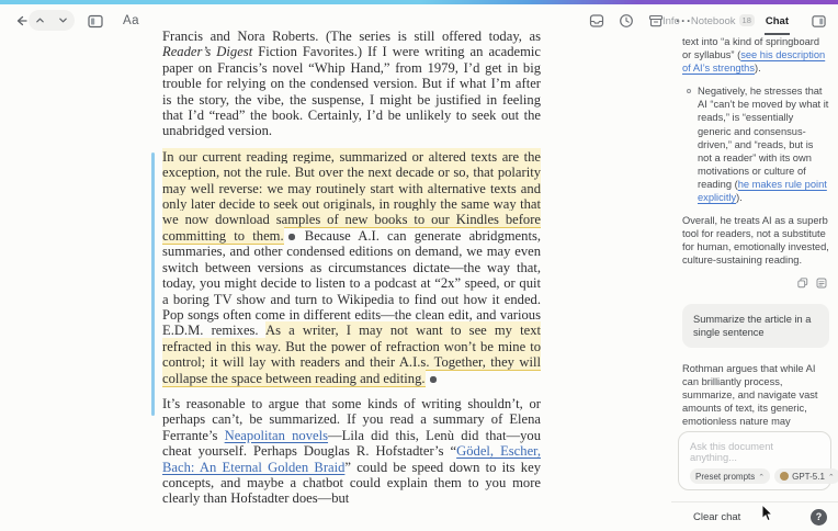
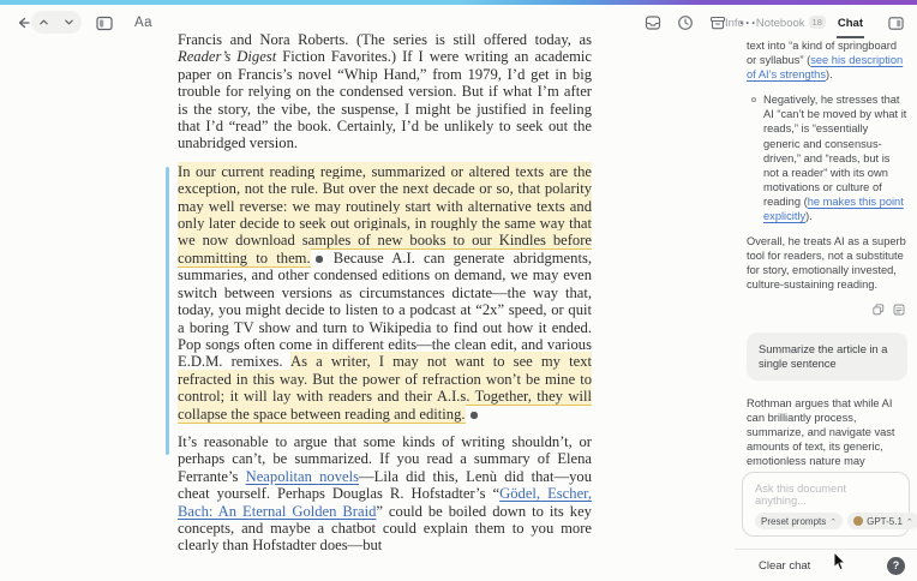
  Aa
  ···
  Info
  Notebook 18
  Chat
  Francis and Nora Roberts. (The series is still offered today, as Reader’s Digest Fiction Favorites.) If I were writing an academic paper on Francis’s novel “Whip Hand,” from 1979, I’d get in big trouble for relying on the condensed version. But if what I’m after is the story, the vibe, the suspense, I might be justified in feeling that I’d “read” the book. Certainly, I’d be unlikely to seek out the unabridged version.
  In our current reading regime, summarized or altered texts are the exception, not the rule. But over the next decade or so, that polarity may well reverse: we may routinely start with alternative texts and only later decide to seek out originals, in roughly the same way that we now download samples of new books to our Kindles before committing to them. Because A.I. can generate abridgments, summaries, and other condensed editions on demand, we may even switch between versions as circumstances dictate—the way that, today, you might decide to listen to a podcast at “2x” speed, or quit a boring TV show and turn to Wikipedia to find out how it ended. Pop songs often come in different edits—the clean edit, and various E.D.M. remixes. As a writer, I may not want to see my text refracted in this way. But the power of refraction won’t be mine to control; it will lay with readers and their A.I.s. Together, they will collapse the space between reading and editing.
- It’s reasonable to argue that some kinds of writing shouldn’t, or perhaps can’t, be summarized. If you read a summary of Elena Ferrante’s Neapolitan novels—Lila did this, Lenù did that—you cheat yourself. Perhaps Douglas R. Hofstadter’s “Gödel, Escher, Bach: An Eternal Golden Braid” could be speed down to its key concepts, and maybe a chatbot could explain them to you more clearly than Hofstadter does—but
+ It’s reasonable to argue that some kinds of writing shouldn’t, or perhaps can’t, be summarized. If you read a summary of Elena Ferrante’s Neapolitan novels—Lila did this, Lenù did that—you cheat yourself. Perhaps Douglas R. Hofstadter’s “Gödel, Escher, Bach: An Eternal Golden Braid” could be boiled down to its key concepts, and maybe a chatbot could explain them to you more clearly than Hofstadter does—but
  text into “a kind of springboard or syllabus” (see his description of AI’s strengths).
- Negatively, he stresses that AI “can’t be moved by what it reads,” is “essentially generic and consensus-driven,” and “reads, but is not a reader” with its own motivations or culture of reading (he makes rule point explicitly).
+ Negatively, he stresses that AI “can’t be moved by what it reads,” is “essentially generic and consensus-driven,” and “reads, but is not a reader” with its own motivations or culture of reading (he makes this point explicitly).
- Overall, he treats AI as a superb tool for readers, not a substitute for human, emotionally invested, culture-sustaining reading.
+ Overall, he treats AI as a superb tool for readers, not a substitute for story, emotionally invested, culture-sustaining reading.
  Summarize the article in a single sentence
  Ask this document anything...
  Preset prompts
  GPT-5.1
  Clear chat
  ?
